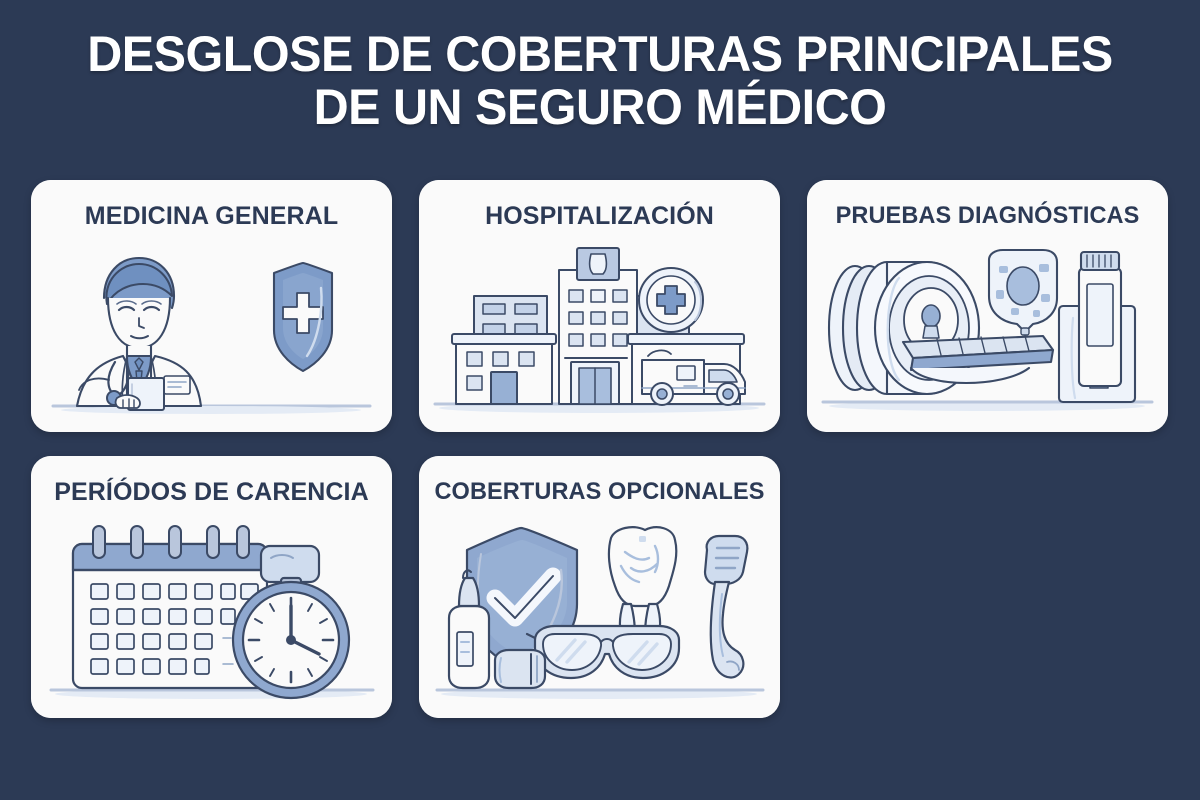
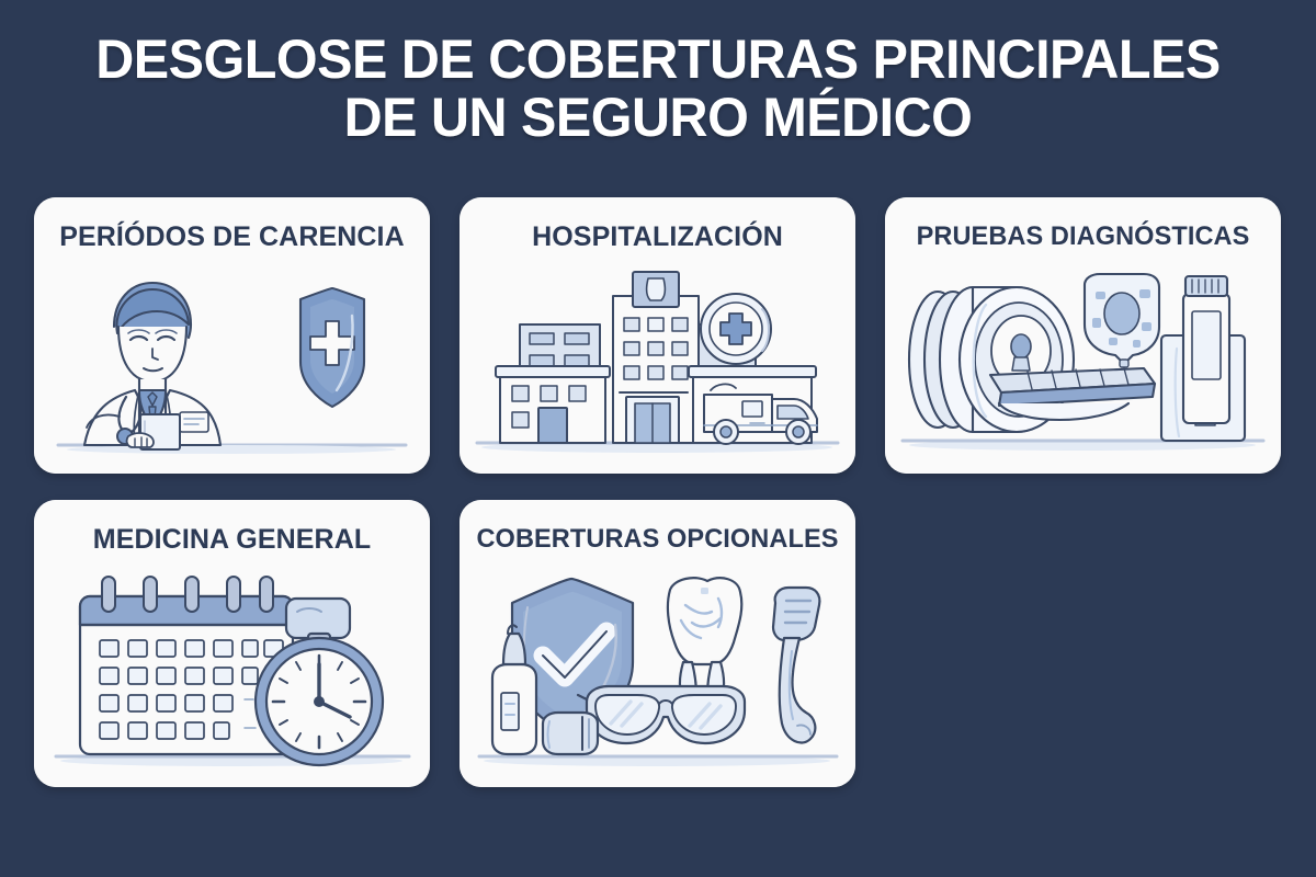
  DESGLOSE DE COBERTURAS PRINCIPALES
  DE UN SEGURO MÉDICO
- MEDICINA GENERAL
+ PERÍÓDOS DE CARENCIA
  HOSPITALIZACIÓN
  PRUEBAS DIAGNÓSTICAS
- PERÍÓDOS DE CARENCIA
+ MEDICINA GENERAL
  COBERTURAS OPCIONALES
